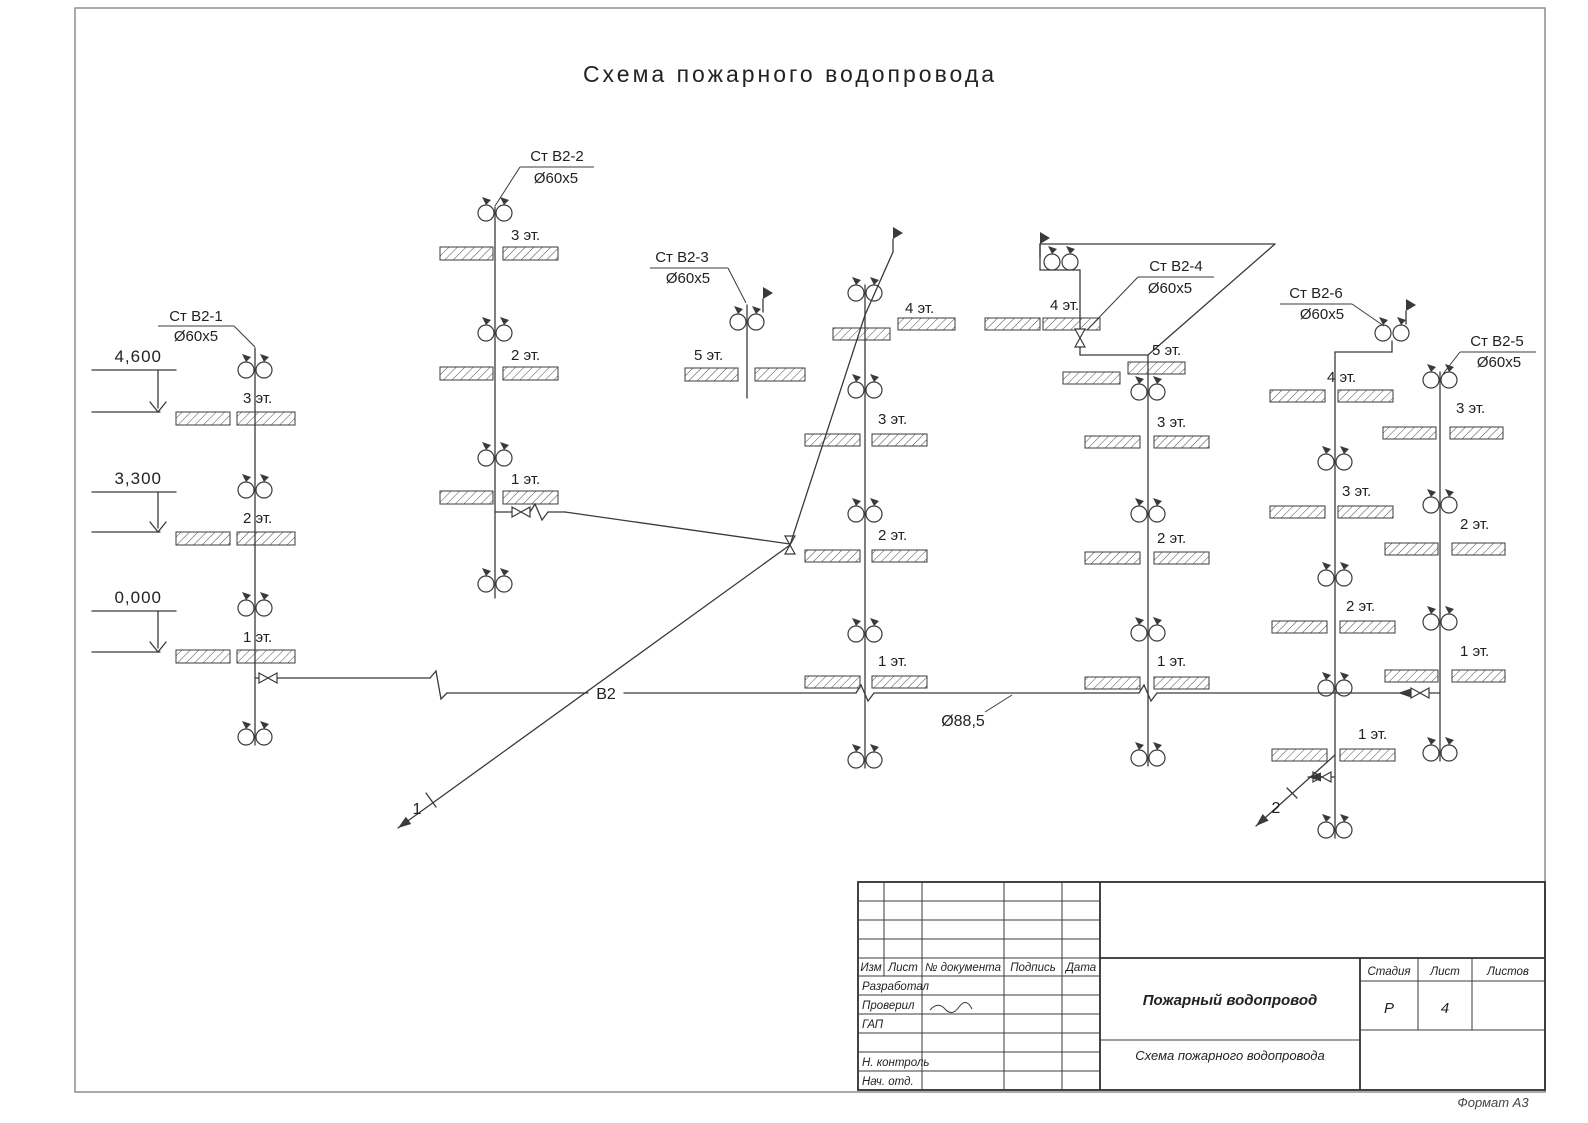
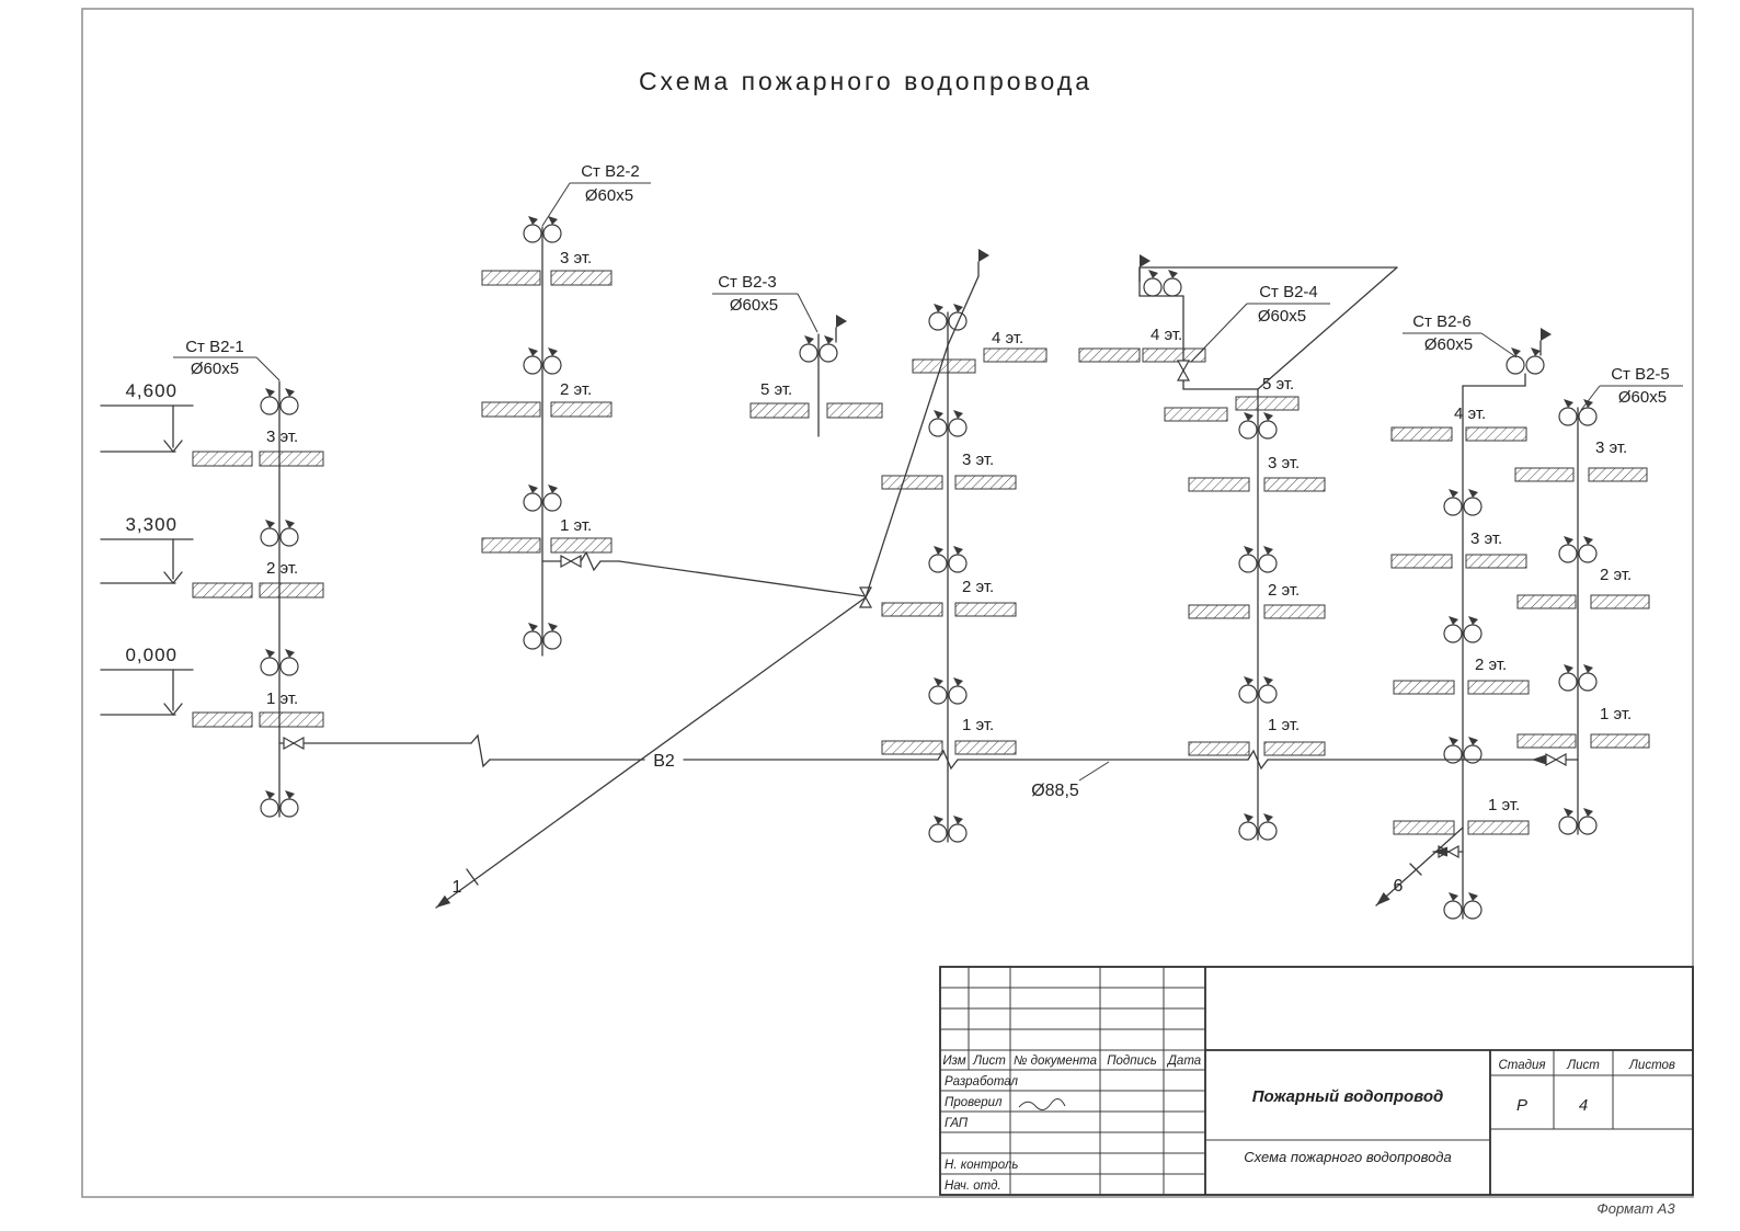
  Схема пожарного водопровода
  3 эт.
  2 эт.
  1 эт.
  Ст В2-1
  Ø60x5
  4,600
  3,300
  0,000
  3 эт.
  2 эт.
  1 эт.
  Ст В2-2
  Ø60x5
  5 эт.
  Ст В2-3
  Ø60x5
  4 эт.
  3 эт.
  2 эт.
  1 эт.
  4 эт.
  5 эт.
  3 эт.
  2 эт.
  1 эт.
  Ст В2-4
  Ø60x5
  4 эт.
  3 эт.
  2 эт.
  1 эт.
  Ст В2-6
  Ø60x5
  3 эт.
  2 эт.
  1 эт.
  Ст В2-5
  Ø60x5
  В2
  Ø88,5
  1
- 2
+ 6
  Изм
  Лист
  № документа
  Подпись
  Дата
  Разработал
  Проверил
  ГАП
  Н. контроль
  Нач. отд.
  Пожарный водопровод
  Схема пожарного водопровода
  Стадия
  Лист
  Листов
  Р
  4
  Формат А3
